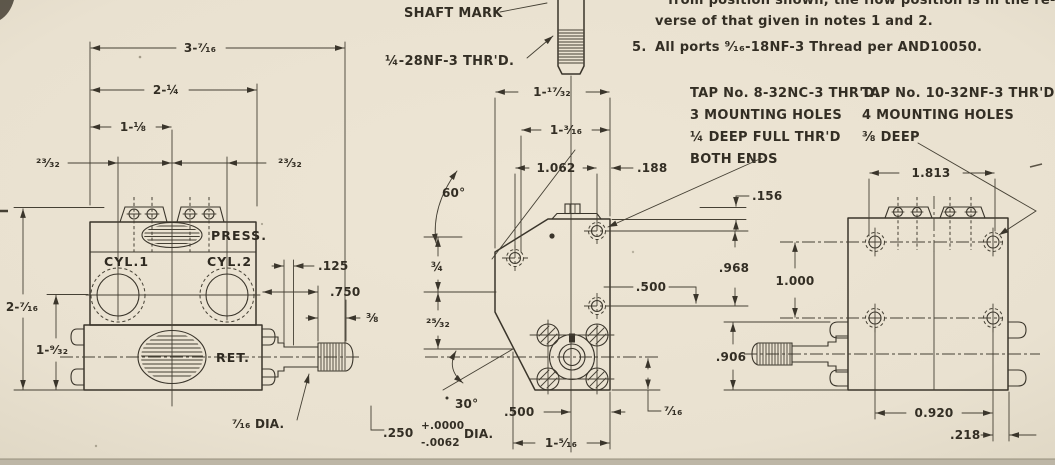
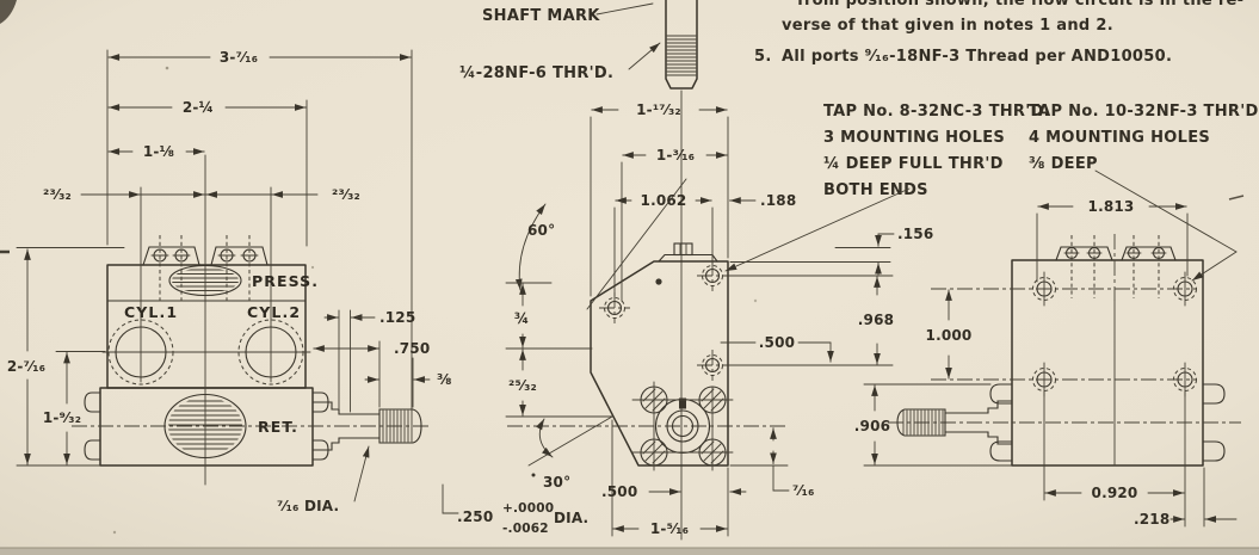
  PRESS.
  CYL.1
  CYL.2
  RET.
  3-⁷⁄₁₆
  2-¼
  1-⅛
  ²³⁄₃₂
  ²³⁄₃₂
  2-⁷⁄₁₆
  1-⁹⁄₃₂
  .125
  .750
  ⅜
  ⁷⁄₁₆ DIA.
  60°
  30°
  1-¹⁷⁄₃₂
  1-³⁄₁₆
  1.062
  .188
  ¾
  ²⁵⁄₃₂
  .156
  .968
  .500
  .500
  1-⁵⁄₁₆
  ⁷⁄₁₆
  .250
  +.0000
  -.0062
  DIA.
  1.813
  1.000
  .906
  0.920
  .218
  SHAFT MARK
- ¼-28NF-3 THR'D.
+ ¼-28NF-6 THR'D.
  TAP No. 8-32NC-3 THR'D.
  3 MOUNTING HOLES
  ¼ DEEP FULL THR'D
  BOTH ENDS
  TAP No. 10-32NF-3 THR'D
  4 MOUNTING HOLES
  ⅜ DEEP
- from position shown, the flow position is in the re-
+ from position shown, the flow circuit is in the re-
  verse of that given in notes 1 and 2.
  5.
  All ports ⁹⁄₁₆-18NF-3 Thread per AND10050.
